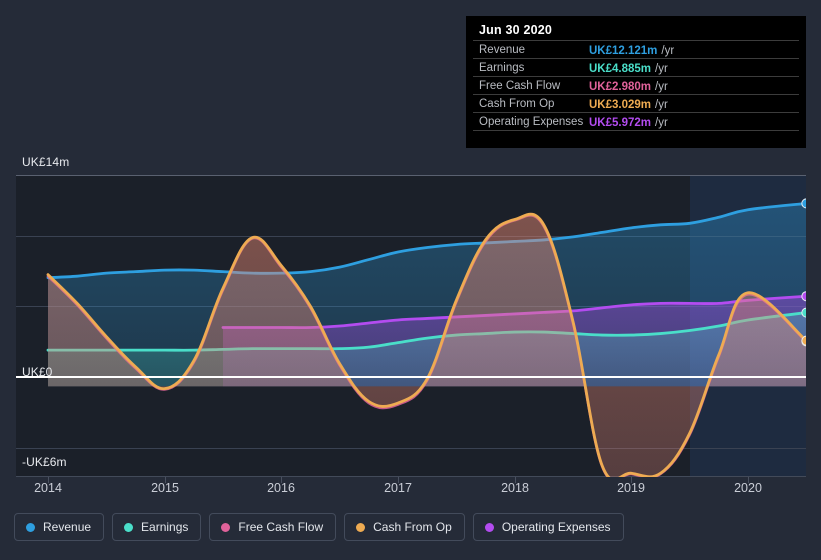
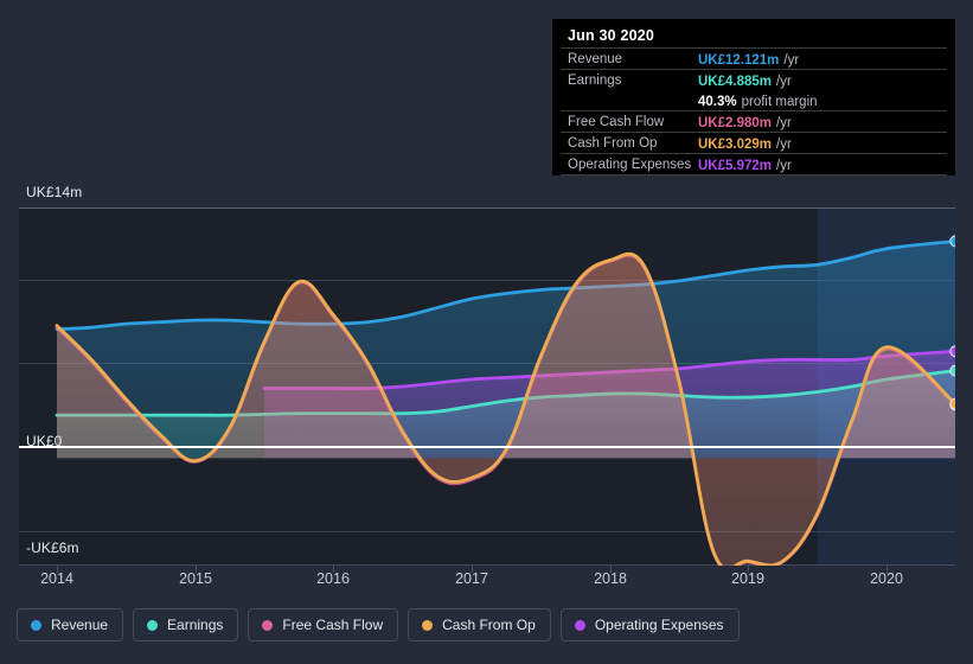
  UK£14m
  UK£0
  -UK£6m
  2014
  2015
  2016
  2017
  2018
  2019
  2020
  Jun 30 2020
  Revenue
  UK£12.121m /yr
  Earnings
  UK£4.885m /yr
+ 40.3% profit margin
  Free Cash Flow
  UK£2.980m /yr
  Cash From Op
  UK£3.029m /yr
  Operating Expenses
  UK£5.972m /yr
  Revenue
  Earnings
  Free Cash Flow
  Cash From Op
  Operating Expenses
